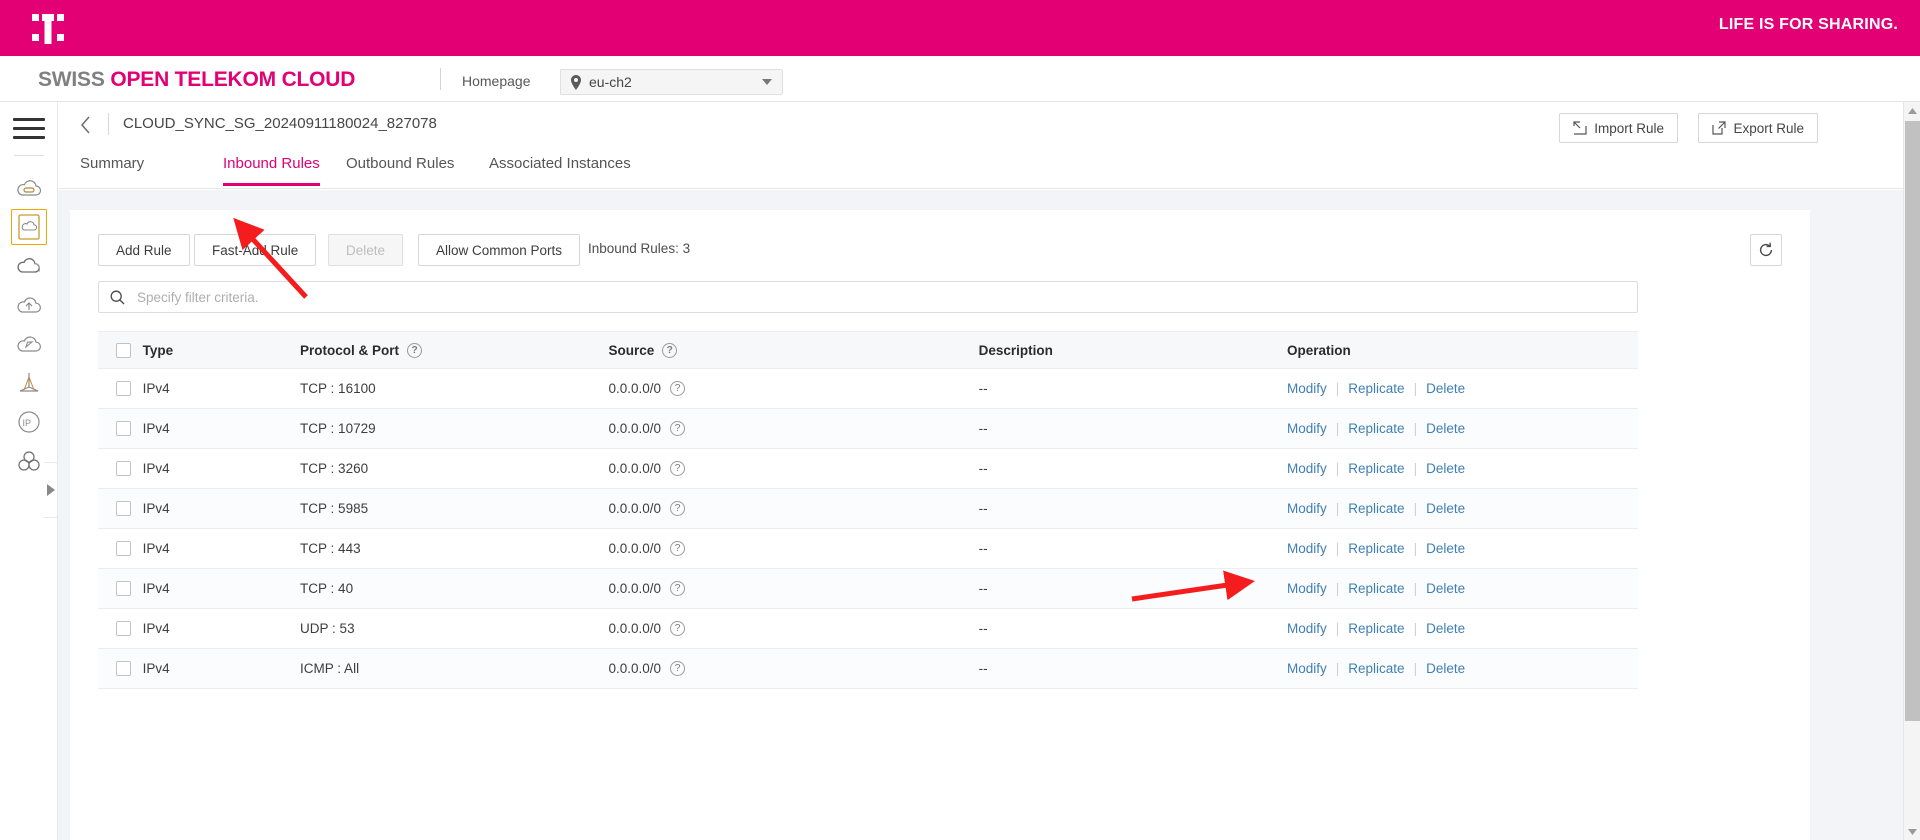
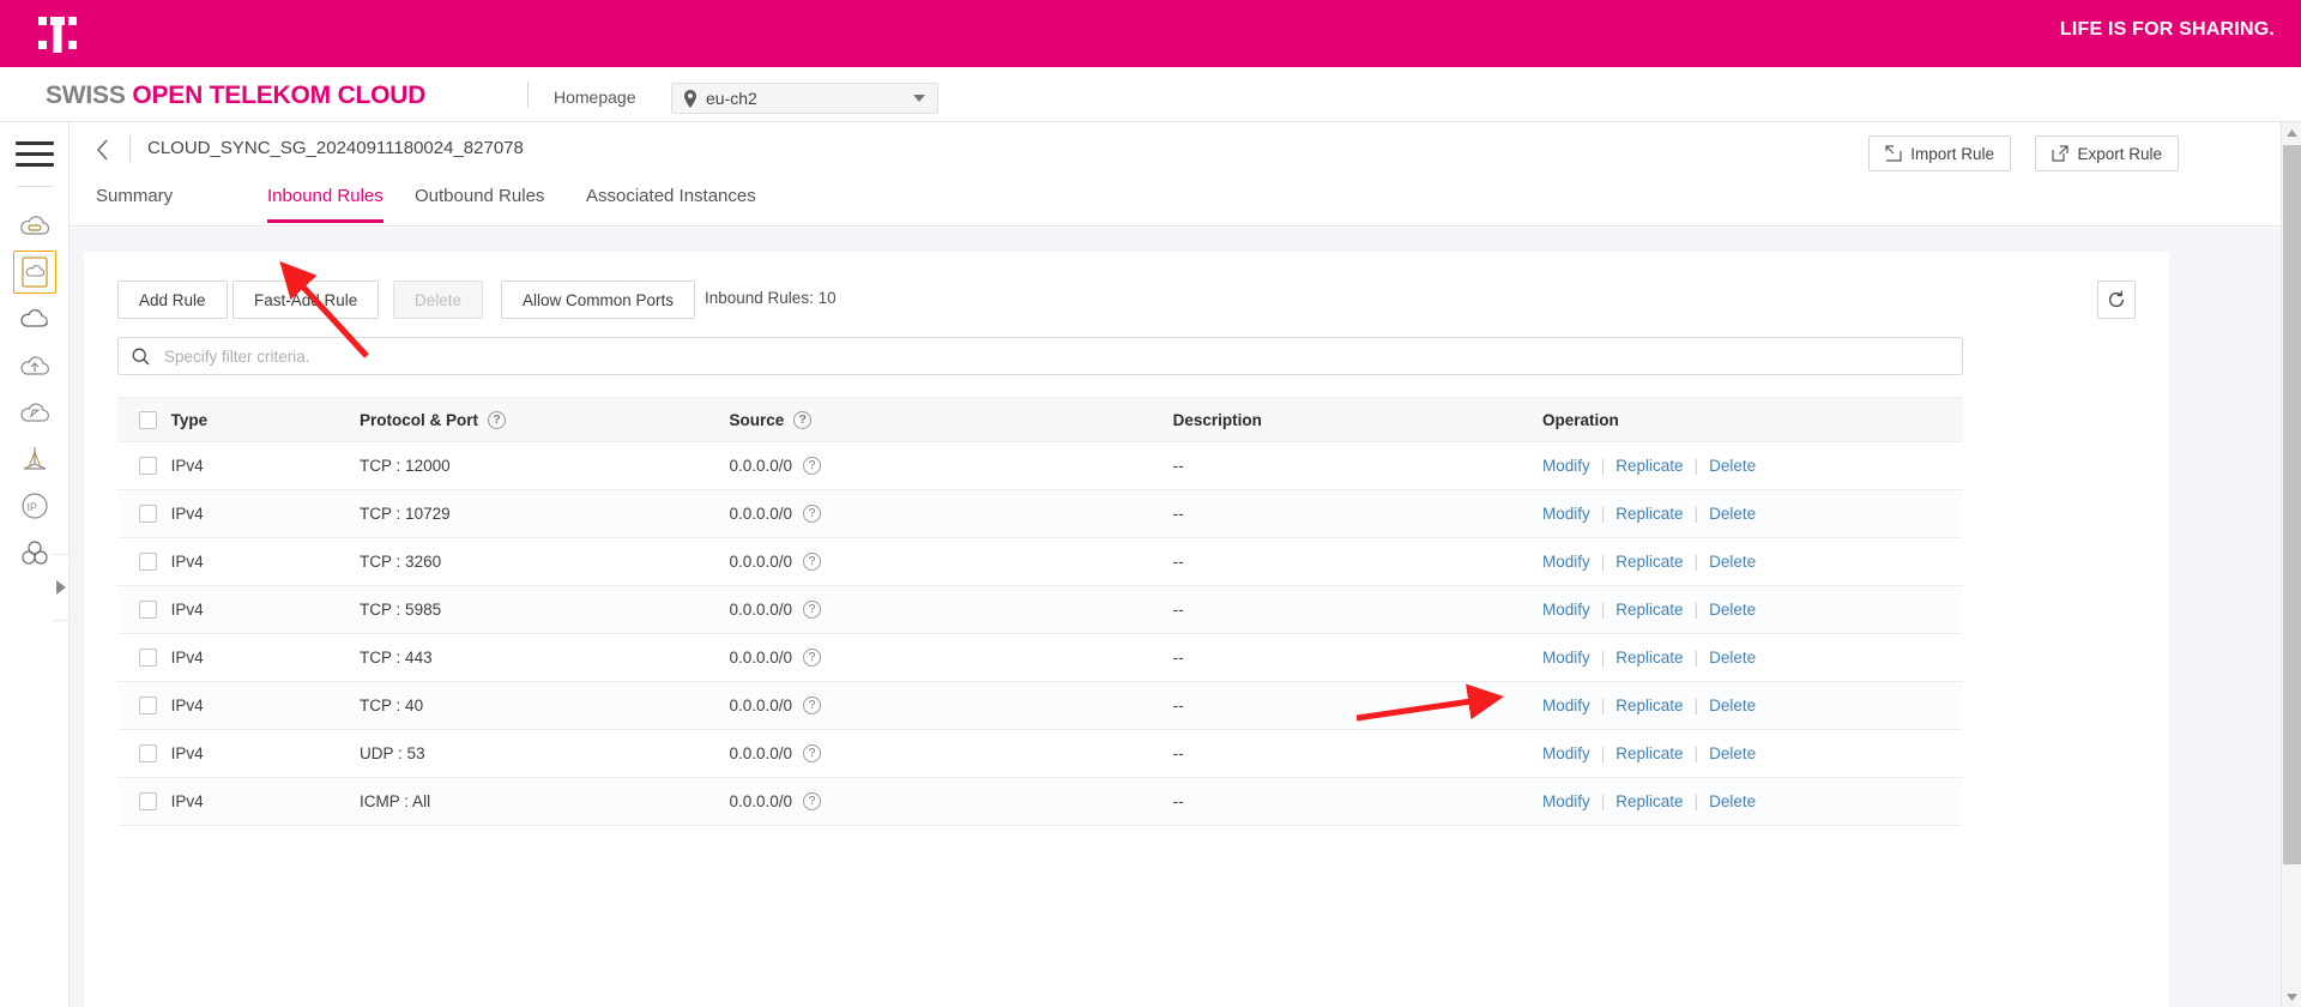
  LIFE IS FOR SHARING.
  SWISS OPEN TELEKOM CLOUD
  Homepage
  eu-ch2
  IP
  CLOUD_SYNC_SG_20240911180024_827078
  Import Rule
  Export Rule
  Summary
  Inbound Rules
  Outbound Rules
  Associated Instances
  Add Rule
  Fast-Ad Rule
  Delete
  Allow Common Ports
- Inbound Rules: 3
+ Inbound Rules: 10
  Specify filter criteria.
  	Type	Protocol & Port ?	Source ?	Description	Operation
- 	IPv4	TCP : 16100	0.0.0.0/0 ?	--	Modify | Replicate | Delete
+ 	IPv4	TCP : 12000	0.0.0.0/0 ?	--	Modify | Replicate | Delete
  	IPv4	TCP : 10729	0.0.0.0/0 ?	--	Modify | Replicate | Delete
  	IPv4	TCP : 3260	0.0.0.0/0 ?	--	Modify | Replicate | Delete
  	IPv4	TCP : 5985	0.0.0.0/0 ?	--	Modify | Replicate | Delete
  	IPv4	TCP : 443	0.0.0.0/0 ?	--	Modify | Replicate | Delete
  	IPv4	TCP : 40	0.0.0.0/0 ?	--	Modify | Replicate | Delete
  	IPv4	UDP : 53	0.0.0.0/0 ?	--	Modify | Replicate | Delete
  	IPv4	ICMP : All	0.0.0.0/0 ?	--	Modify | Replicate | Delete
